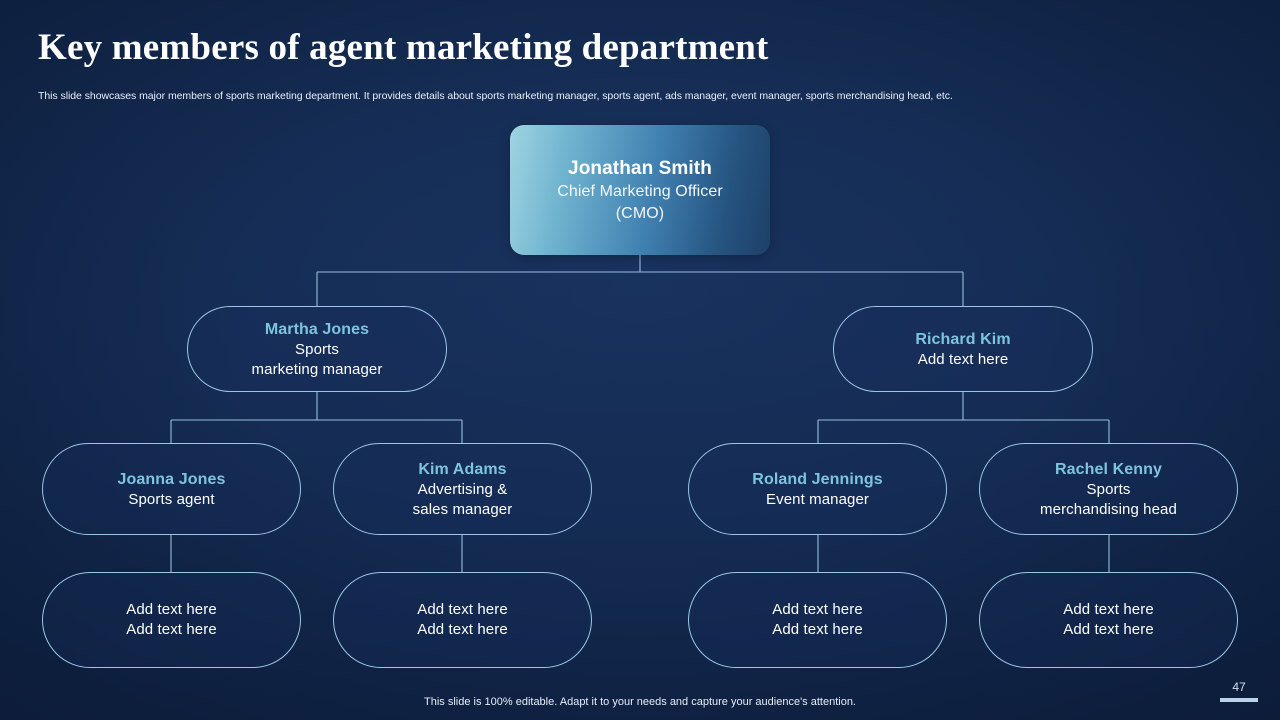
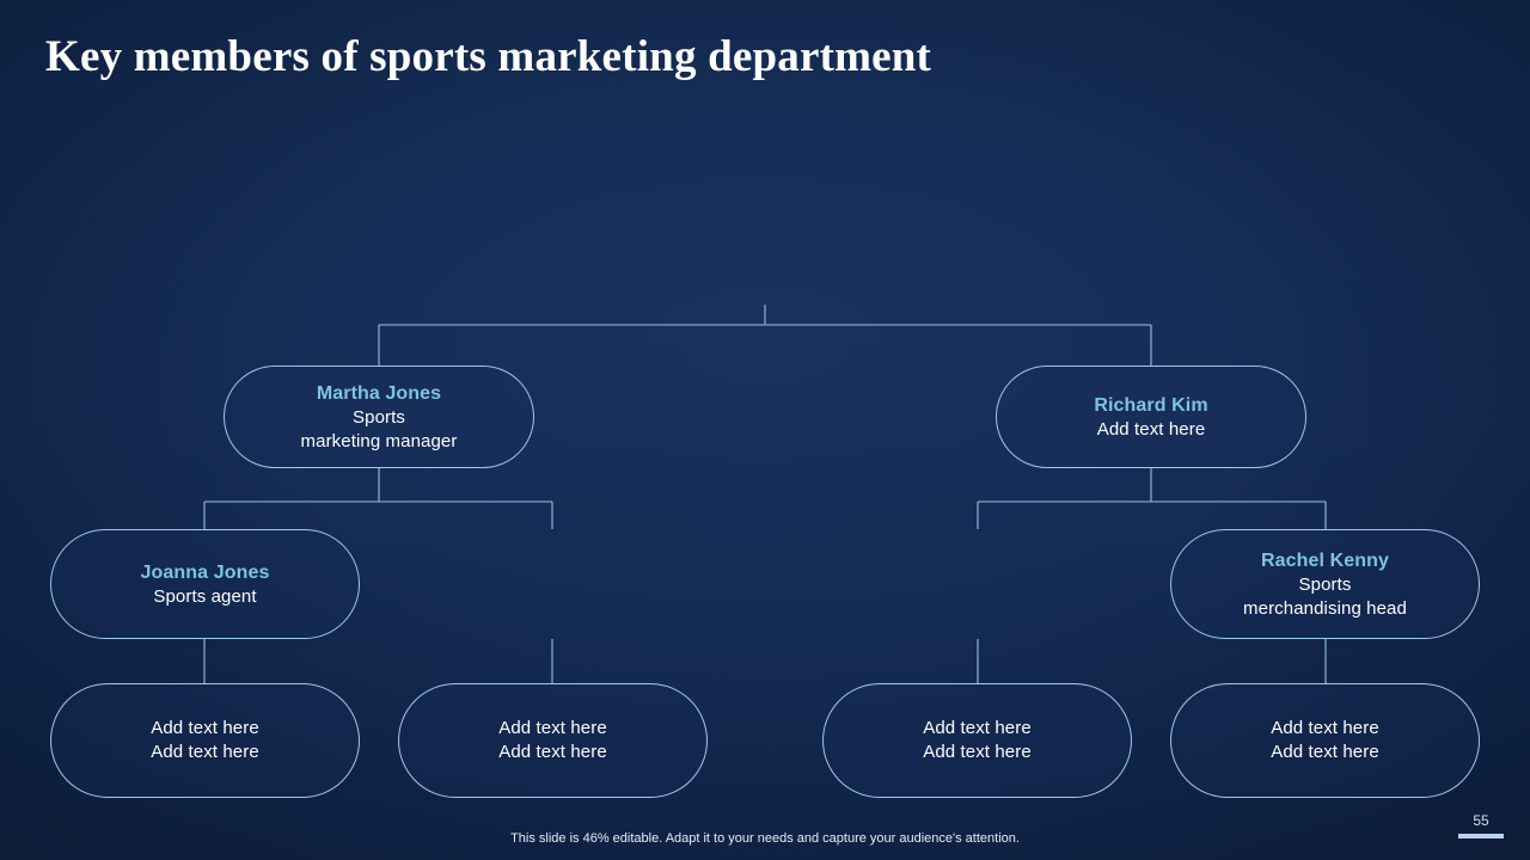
- Key members of agent marketing department
+ Key members of sports marketing department
- This slide showcases major members of sports marketing department. It provides details about sports marketing manager, sports agent, ads manager, event manager, sports merchandising head, etc.
- Jonathan Smith
- Chief Marketing Officer
- (CMO)
  Martha Jones
  Sports
  marketing manager
  Richard Kim
  Add text here
  Joanna Jones
  Sports agent
- Kim Adams
- Advertising &
- sales manager
- Roland Jennings
- Event manager
  Rachel Kenny
  Sports
  merchandising head
  Add text here
  Add text here
  Add text here
  Add text here
  Add text here
  Add text here
  Add text here
  Add text here
- This slide is 100% editable. Adapt it to your needs and capture your audience's attention.
+ This slide is 46% editable. Adapt it to your needs and capture your audience's attention.
- 47
+ 55
